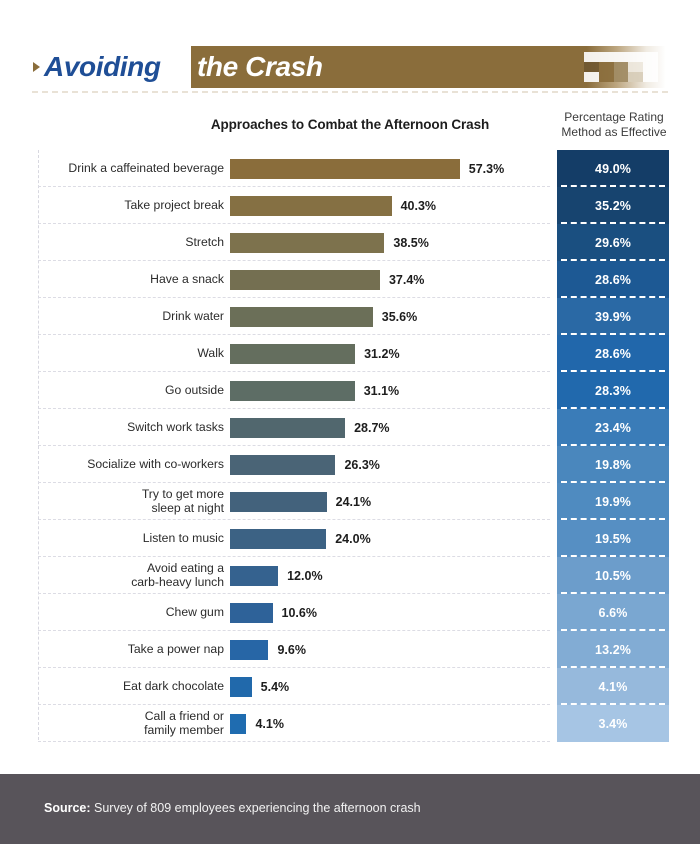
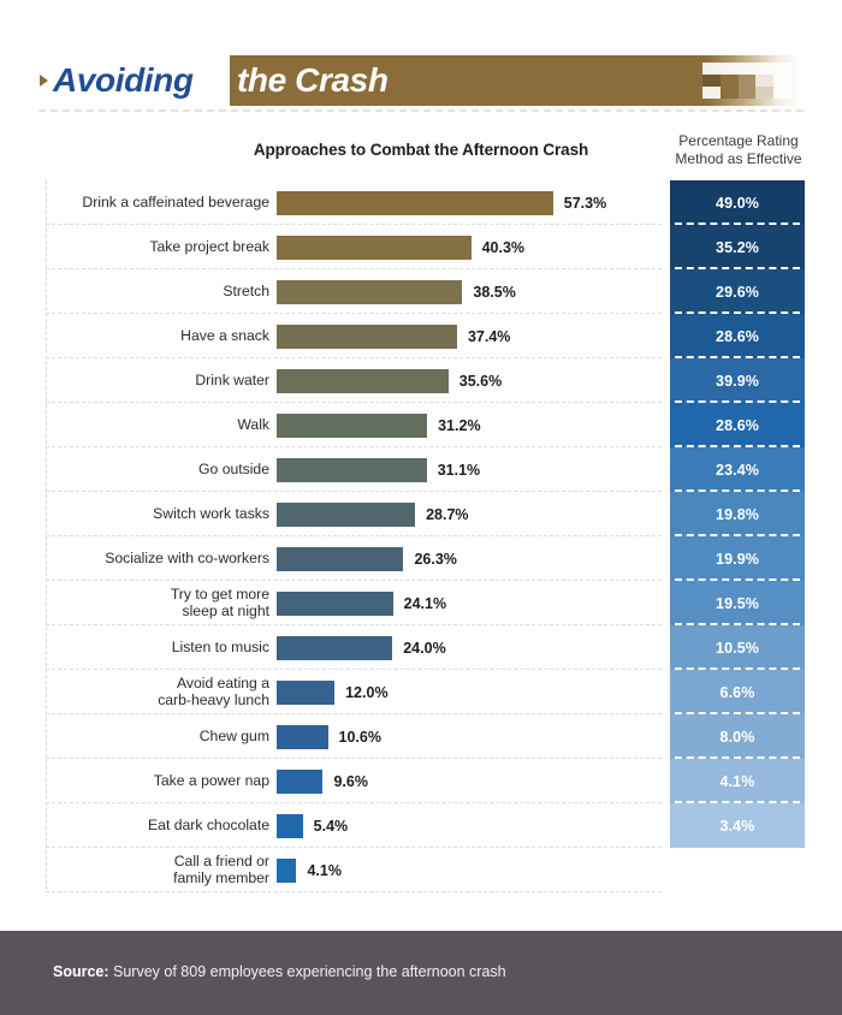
  Avoiding
  the Crash
  Approaches to Combat the Afternoon Crash
  Percentage Rating
  Method as Effective
  Drink a caffeinated beverage
  57.3%
  Take project break
  40.3%
  Stretch
  38.5%
  Have a snack
  37.4%
  Drink water
  35.6%
  Walk
  31.2%
  Go outside
  31.1%
  Switch work tasks
  28.7%
  Socialize with co-workers
  26.3%
  Try to get more
  sleep at night
  24.1%
  Listen to music
  24.0%
  Avoid eating a
  carb-heavy lunch
  12.0%
  Chew gum
  10.6%
  Take a power nap
  9.6%
  Eat dark chocolate
  5.4%
  Call a friend or
  family member
  4.1%
  49.0%
  35.2%
  29.6%
  28.6%
  39.9%
  28.6%
- 28.3%
  23.4%
  19.8%
  19.9%
  19.5%
  10.5%
  6.6%
- 13.2%
+ 8.0%
  4.1%
  3.4%
  Source: Survey of 809 employees experiencing the afternoon crash
